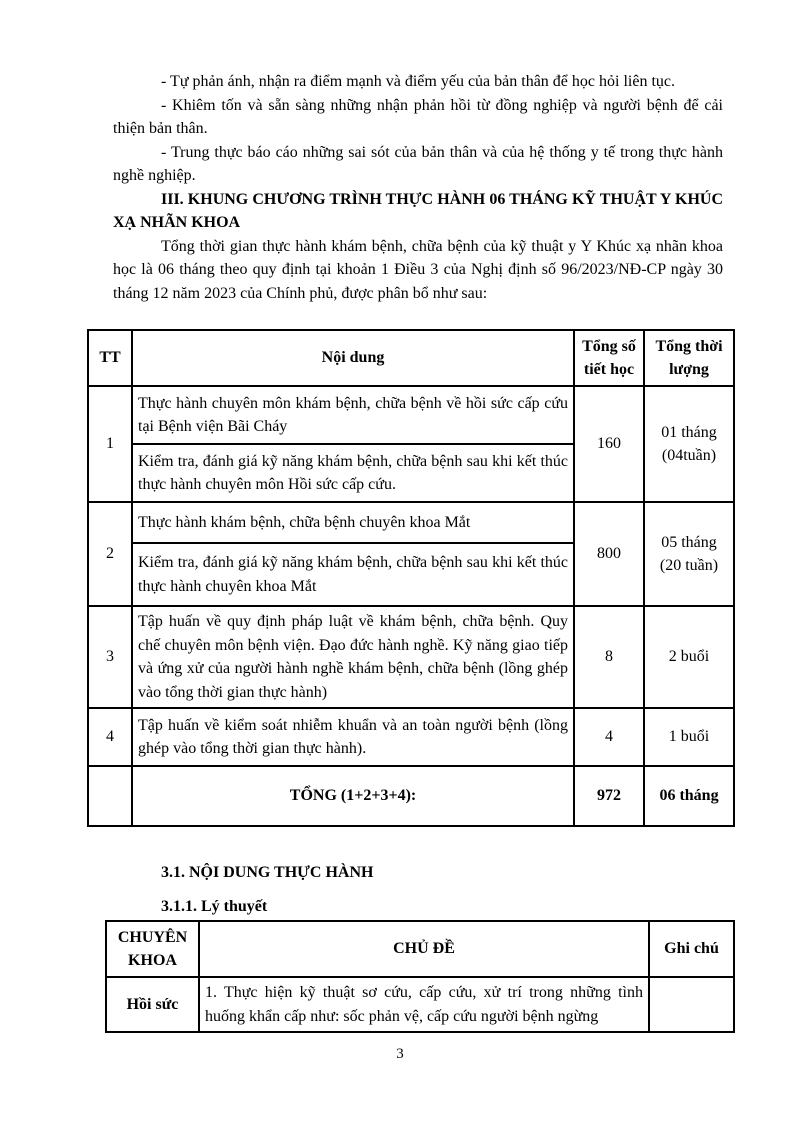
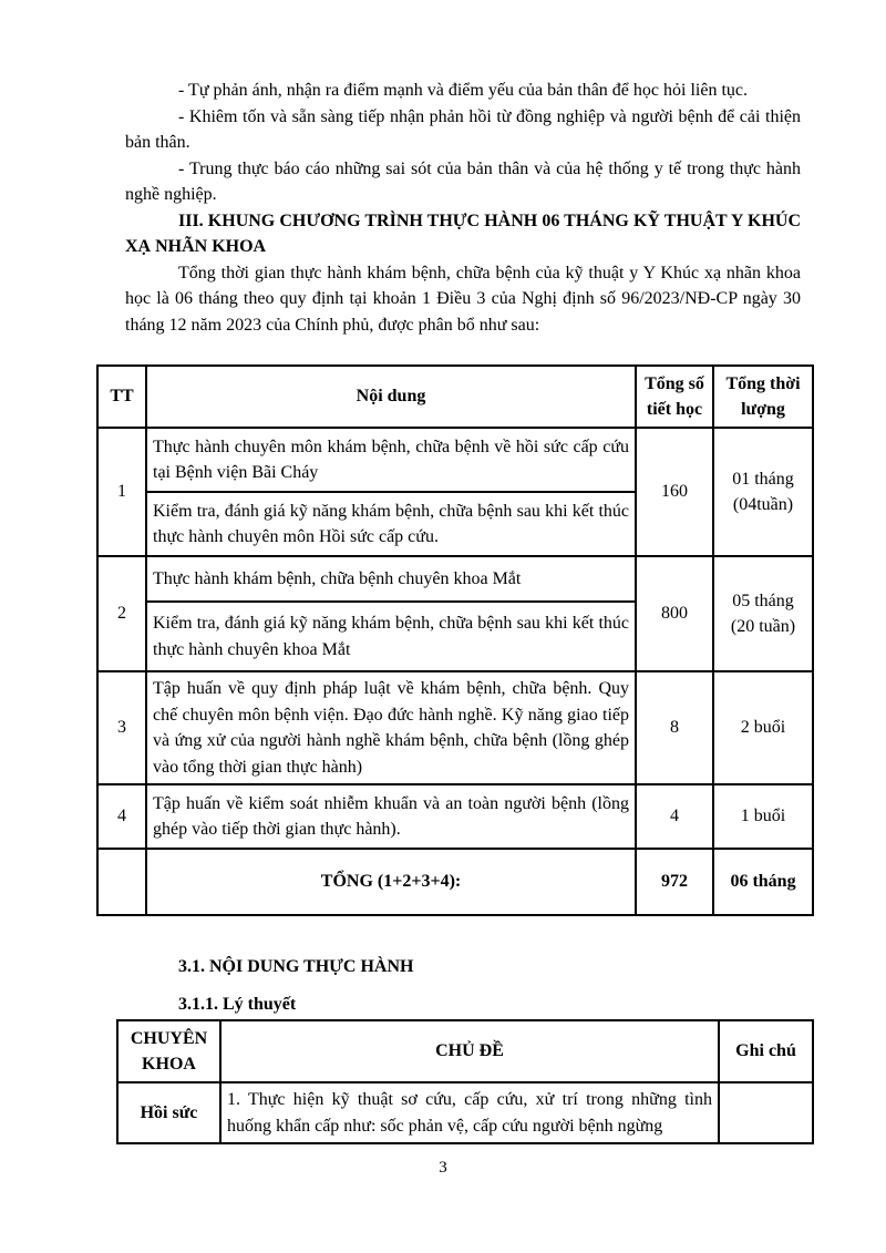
  - Tự phản ánh, nhận ra điểm mạnh và điểm yếu của bản thân để học hỏi liên tục.
- - Khiêm tốn và sẵn sàng những nhận phản hồi từ đồng nghiệp và người bệnh để cải thiện bản thân.
+ - Khiêm tốn và sẵn sàng tiếp nhận phản hồi từ đồng nghiệp và người bệnh để cải thiện bản thân.
  - Trung thực báo cáo những sai sót của bản thân và của hệ thống y tế trong thực hành nghề nghiệp.
  III. KHUNG CHƯƠNG TRÌNH THỰC HÀNH 06 THÁNG KỸ THUẬT Y KHÚC XẠ NHÃN KHOA
  Tổng thời gian thực hành khám bệnh, chữa bệnh của kỹ thuật y Y Khúc xạ nhãn khoa học là 06 tháng theo quy định tại khoản 1 Điều 3 của Nghị định số 96/2023/NĐ-CP ngày 30 tháng 12 năm 2023 của Chính phủ, được phân bổ như sau:
  TT	Nội dung	Tổng số tiết học	Tổng thời lượng
  1	Thực hành chuyên môn khám bệnh, chữa bệnh về hồi sức cấp cứu tại Bệnh viện Bãi Cháy	160	01 tháng (04tuần)
  Kiểm tra, đánh giá kỹ năng khám bệnh, chữa bệnh sau khi kết thúc thực hành chuyên môn Hồi sức cấp cứu.
  2	Thực hành khám bệnh, chữa bệnh chuyên khoa Mắt	800	05 tháng (20 tuần)
  Kiểm tra, đánh giá kỹ năng khám bệnh, chữa bệnh sau khi kết thúc thực hành chuyên khoa Mắt
  3	Tập huấn về quy định pháp luật về khám bệnh, chữa bệnh. Quy chế chuyên môn bệnh viện. Đạo đức hành nghề. Kỹ năng giao tiếp và ứng xử của người hành nghề khám bệnh, chữa bệnh (lồng ghép vào tổng thời gian thực hành)	8	2 buổi
- 4	Tập huấn về kiểm soát nhiễm khuẩn và an toàn người bệnh (lồng ghép vào tổng thời gian thực hành).	4	1 buổi
+ 4	Tập huấn về kiểm soát nhiễm khuẩn và an toàn người bệnh (lồng ghép vào tiếp thời gian thực hành).	4	1 buổi
  	TỔNG (1+2+3+4):	972	06 tháng
  3.1. NỘI DUNG THỰC HÀNH
  3.1.1. Lý thuyết
  CHUYÊN KHOA	CHỦ ĐỀ	Ghi chú
  Hồi sức	1. Thực hiện kỹ thuật sơ cứu, cấp cứu, xử trí trong những tình huống khẩn cấp như: sốc phản vệ, cấp cứu người bệnh ngừng
  3
